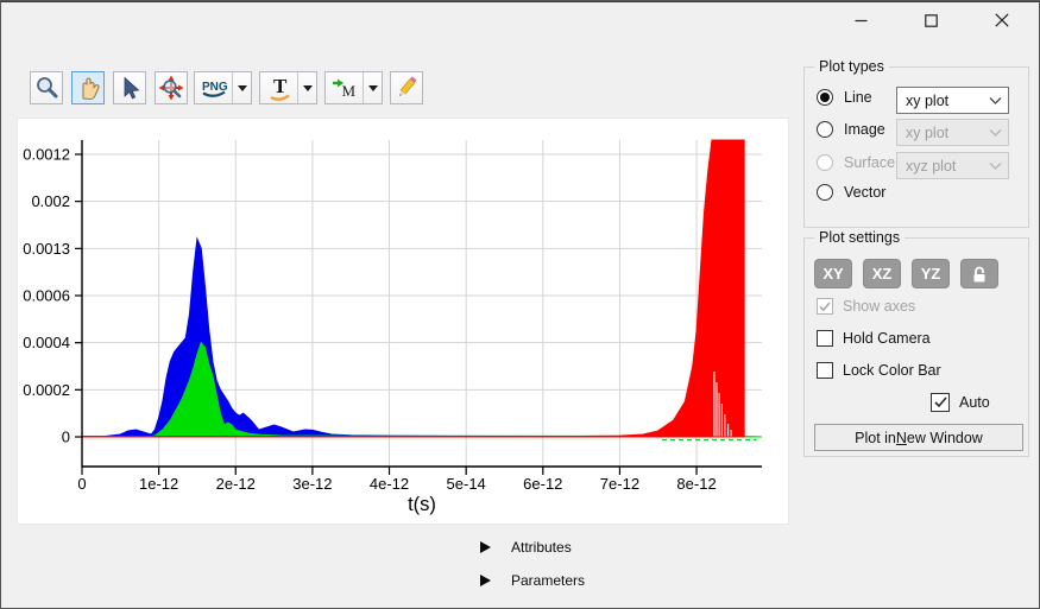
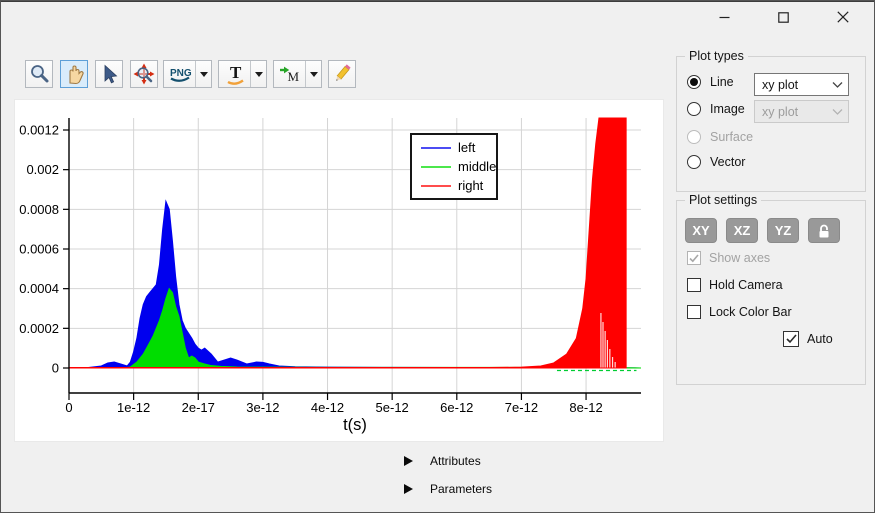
  PNG
  T
  M
  0
  1e-12
- 2e-12
+ 2e-17
  3e-12
  4e-12
- 5e-14
+ 5e-12
  6e-12
  7e-12
  8e-12
  0
  0.0002
  0.0004
  0.0006
- 0.0013
+ 0.0008
  0.002
  0.0012
  t(s)
+ left
+ middle
+ right
  Attributes
  Parameters
  Plot types
  Line
  xy plot
  Image
  xy plot
  Surface
- xyz plot
  Vector
  Plot settings
  XY
  XZ
  YZ
  Show axes
  Hold Camera
  Lock Color Bar
  Auto
- Plot in
- N
- ew Window
